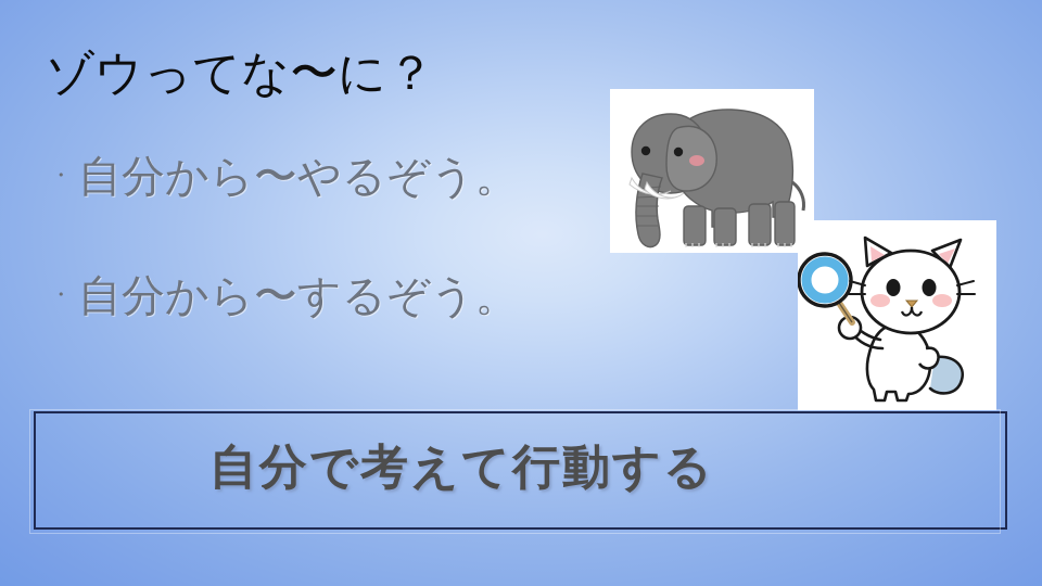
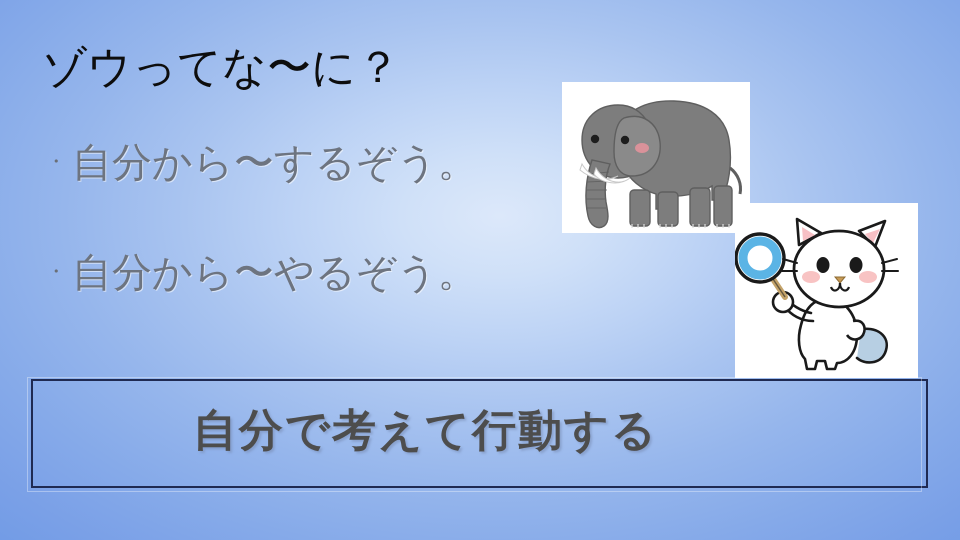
  ゾウってな〜に？
  ・
- 自分から〜やるぞう。
+ 自分から〜するぞう。
  ・
- 自分から〜するぞう。
+ 自分から〜やるぞう。
  自分で考えて行動する
